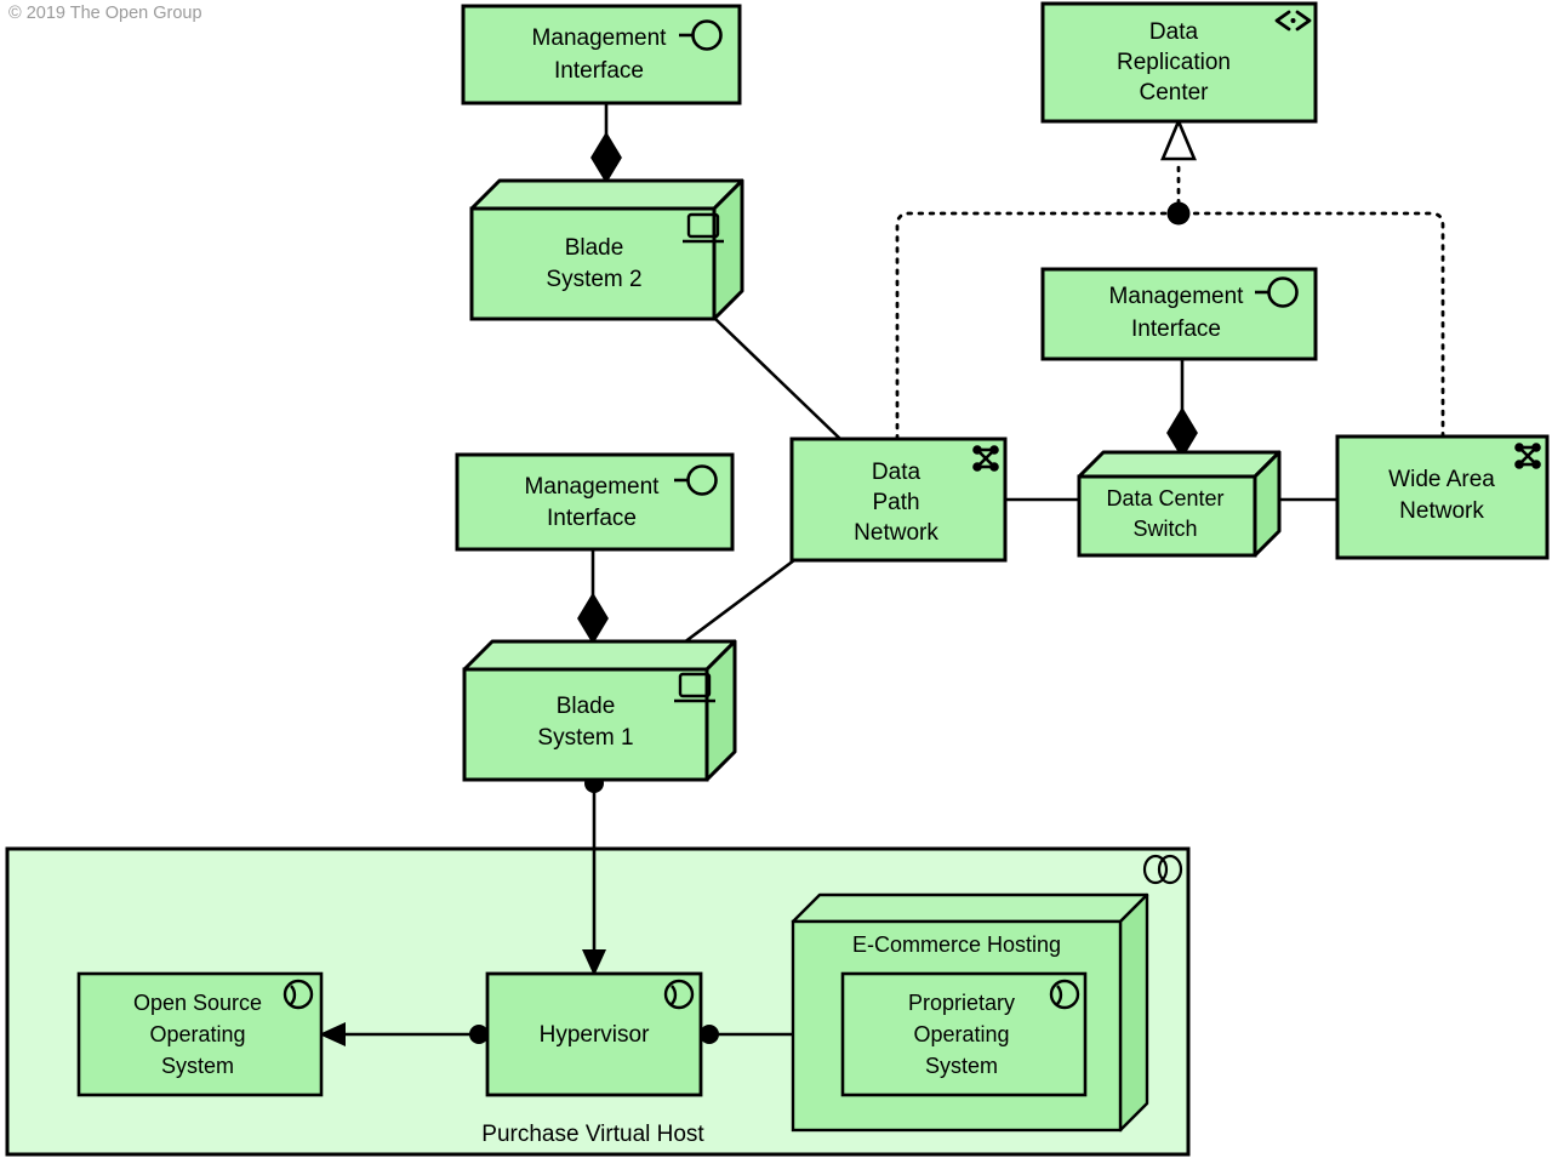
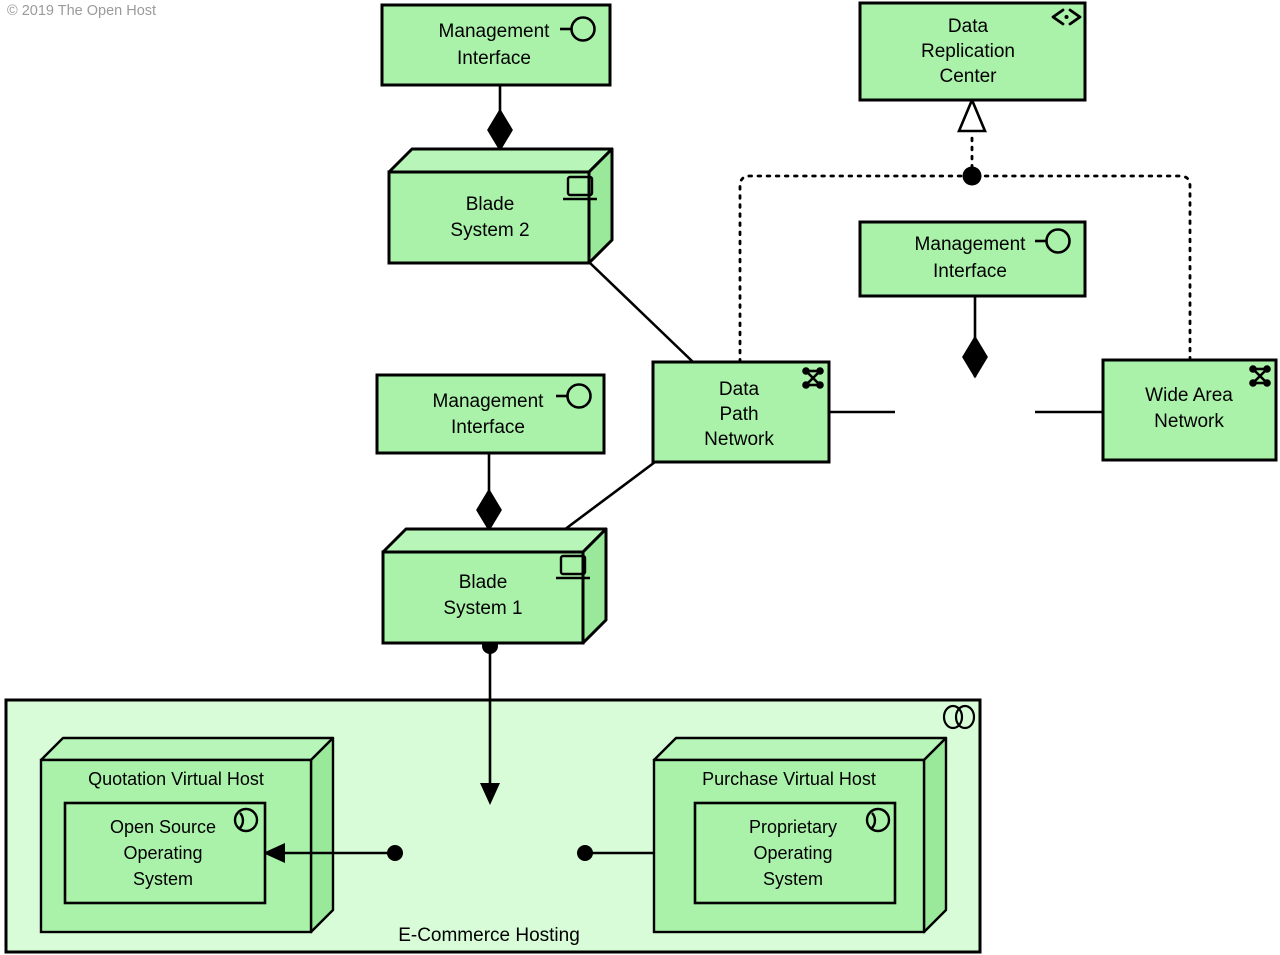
- © 2019 The Open Group
+ © 2019 The Open Host
- Purchase Virtual Host
+ E-Commerce Hosting
  Management
  Interface
  Blade
  System 2
  Data
  Replication
  Center
  Management
  Interface
  Data
  Path
  Network
- Data Center
- Switch
  Wide Area
  Network
  Management
  Interface
  Blade
  System 1
+ Quotation Virtual Host
  Open Source
  Operating
  System
- Hypervisor
- E-Commerce Hosting
+ Purchase Virtual Host
  Proprietary
  Operating
  System
